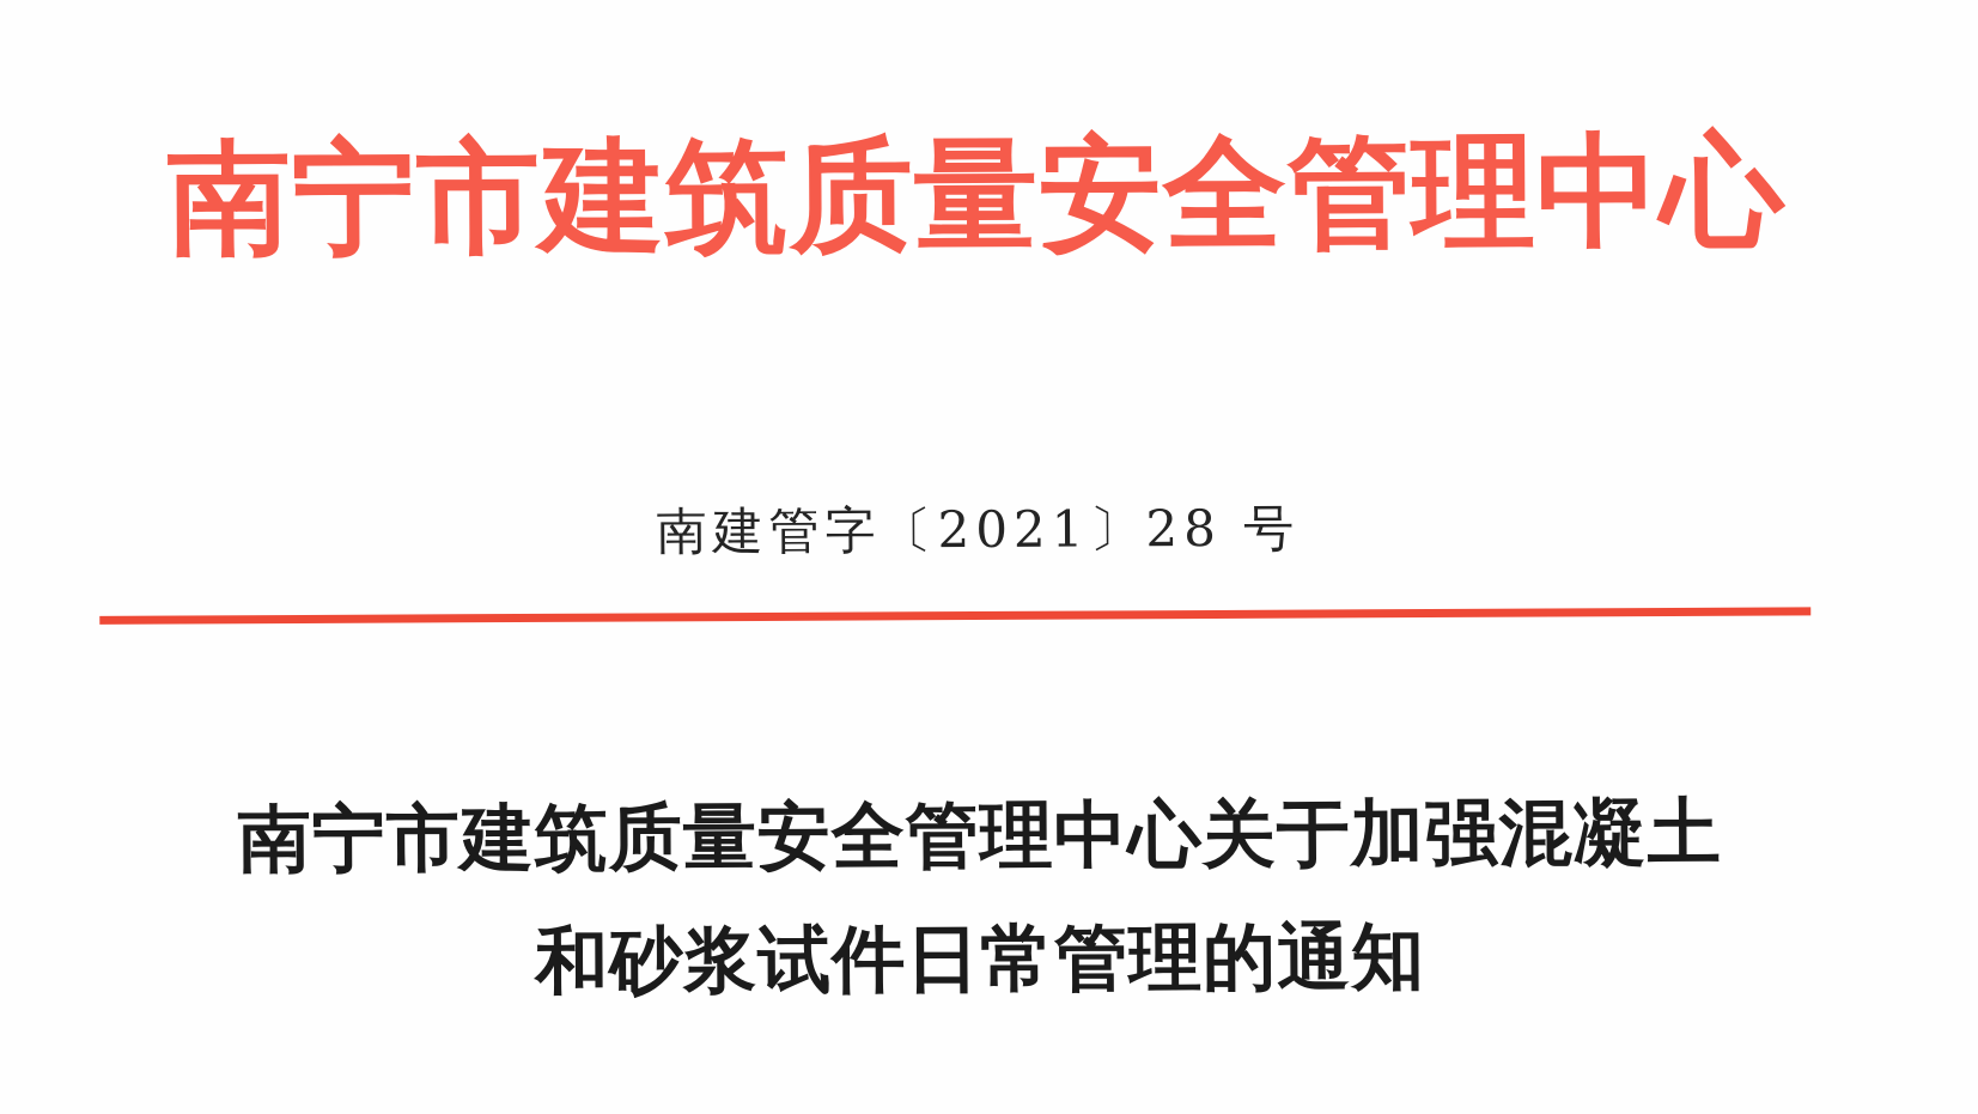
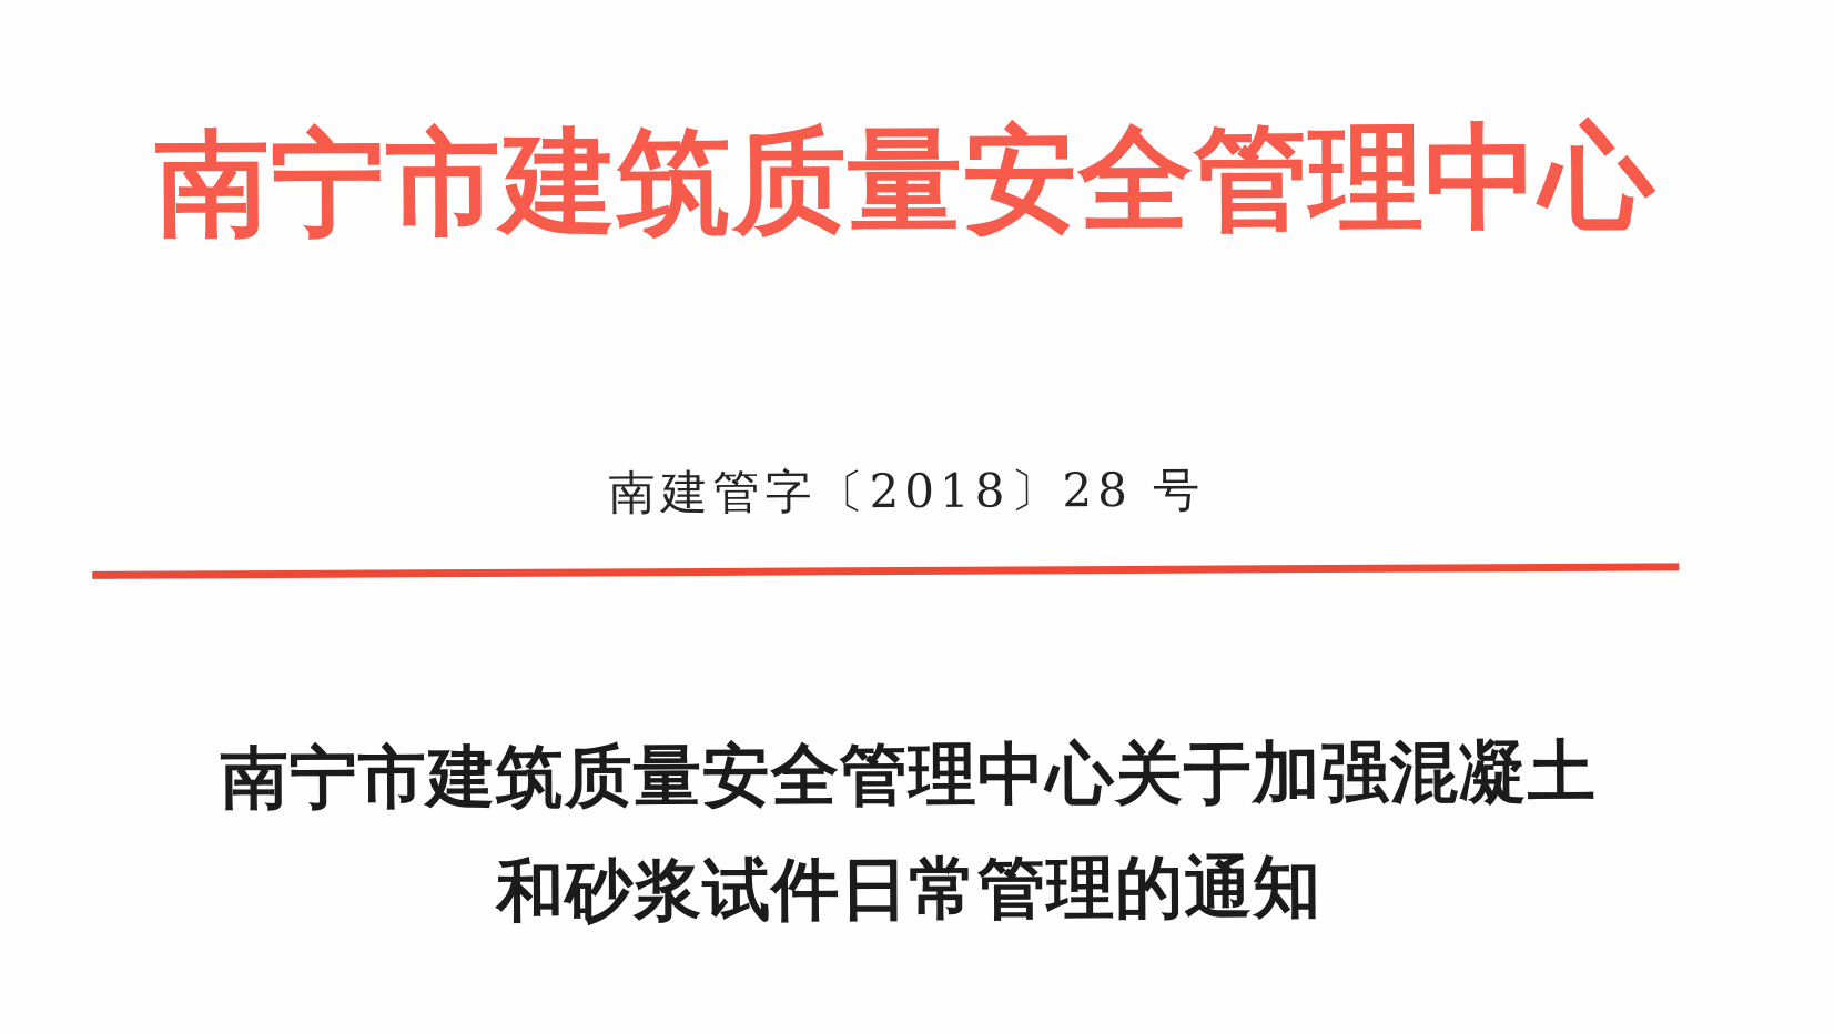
  南宁市建筑质量安全管理中心
- 南建管字〔2021〕28 号
+ 南建管字〔2018〕28 号
  南宁市建筑质量安全管理中心关于加强混凝土
  和砂浆试件日常管理的通知
